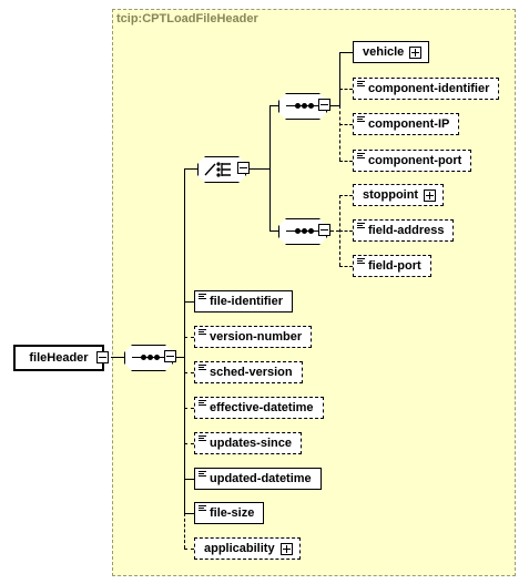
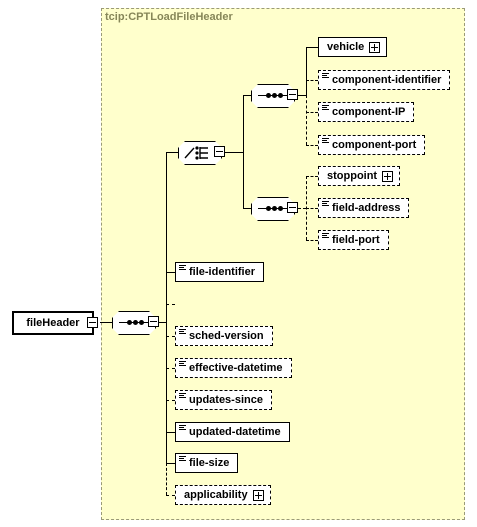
  tcip:CPTLoadFileHeader
  fileHeader
  vehicle
  component-identifier
  component-IP
  component-port
  stoppoint
  field-address
  field-port
  file-identifier
- version-number
  sched-version
  effective-datetime
  updates-since
  updated-datetime
  file-size
  applicability
